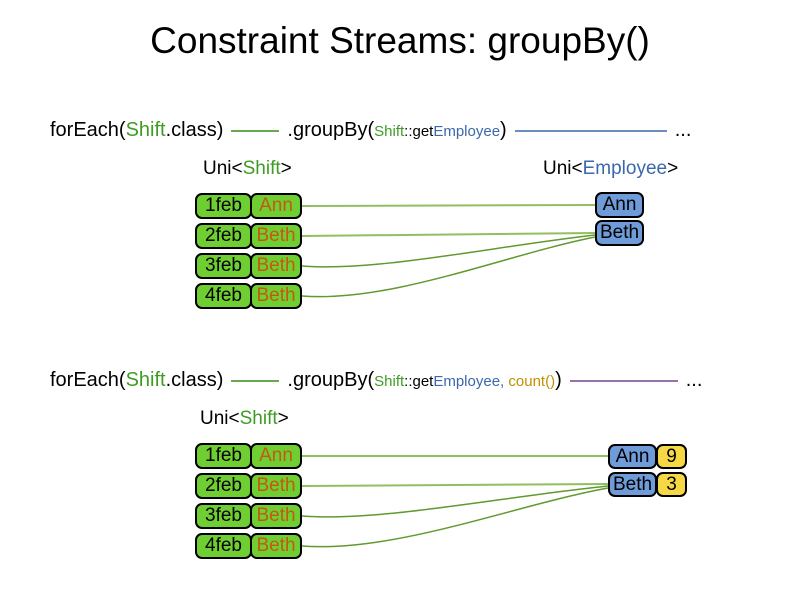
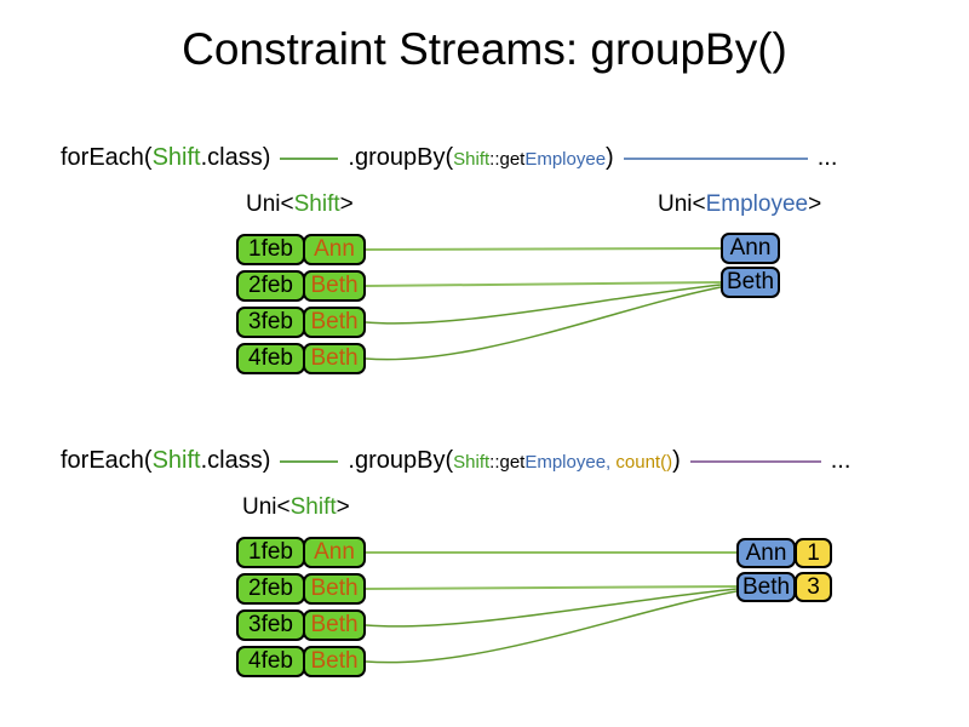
  Constraint Streams: groupBy()
  forEach(
  Shift
  .class)
  .groupBy(
  Shift
  ::get
  Employee
  )
  ...
  Uni<Shift>
  Uni<Employee>
  1feb
  Ann
  2feb
  Beth
  3feb
  Beth
  4feb
  Beth
  Ann
  Beth
  forEach(
  Shift
  .class)
  .groupBy(
  Shift
  ::get
  Employee
  ,
  count()
  )
  ...
  Uni<Shift>
  1feb
  Ann
  2feb
  Beth
  3feb
  Beth
  4feb
  Beth
  Ann
- 9
+ 1
  Beth
  3
